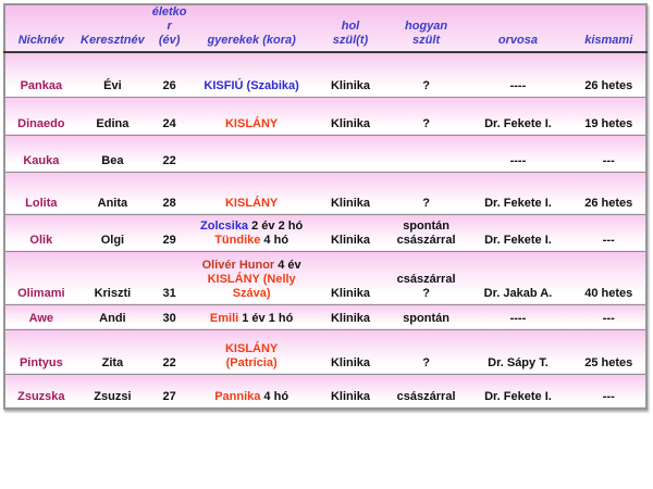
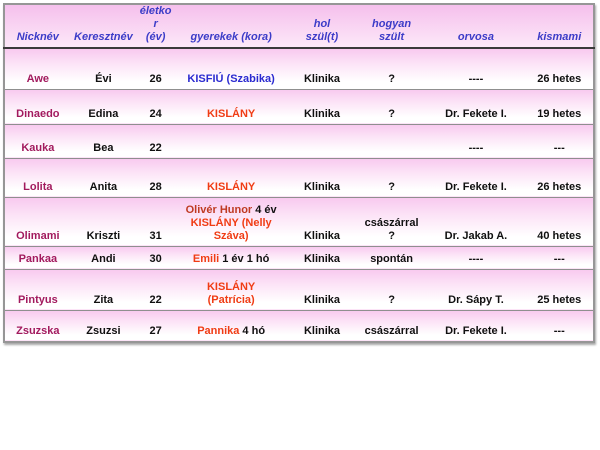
  Nicknév	Keresztnév	életkor(év)	gyerekek (kora)	holszül(t)	hogyan szült	orvosa	kismami
- Pankaa	Évi	26	KISFIÚ (Szabika)	Klinika	?	----	26 hetes
+ Awe	Évi	26	KISFIÚ (Szabika)	Klinika	?	----	26 hetes
  Dinaedo	Edina	24	KISLÁNY	Klinika	?	Dr. Fekete I.	19 hetes
  Kauka	Bea	22				----	---
  Lolita	Anita	28	KISLÁNY	Klinika	?	Dr. Fekete I.	26 hetes
- Olik	Olgi	29	Zolcsika 2 év 2 hóTündike 4 hó	Klinika	spontáncsászárral	Dr. Fekete I.	---
  Olimami	Kriszti	31	Olivér Hunor 4 évKISLÁNY (NellySzáva)	Klinika	császárral?	Dr. Jakab A.	40 hetes
- Awe	Andi	30	Emili 1 év 1 hó	Klinika	spontán	----	---
+ Pankaa	Andi	30	Emili 1 év 1 hó	Klinika	spontán	----	---
  Pintyus	Zita	22	KISLÁNY(Patrícia)	Klinika	?	Dr. Sápy T.	25 hetes
  Zsuzska	Zsuzsi	27	Pannika 4 hó	Klinika	császárral	Dr. Fekete I.	---
